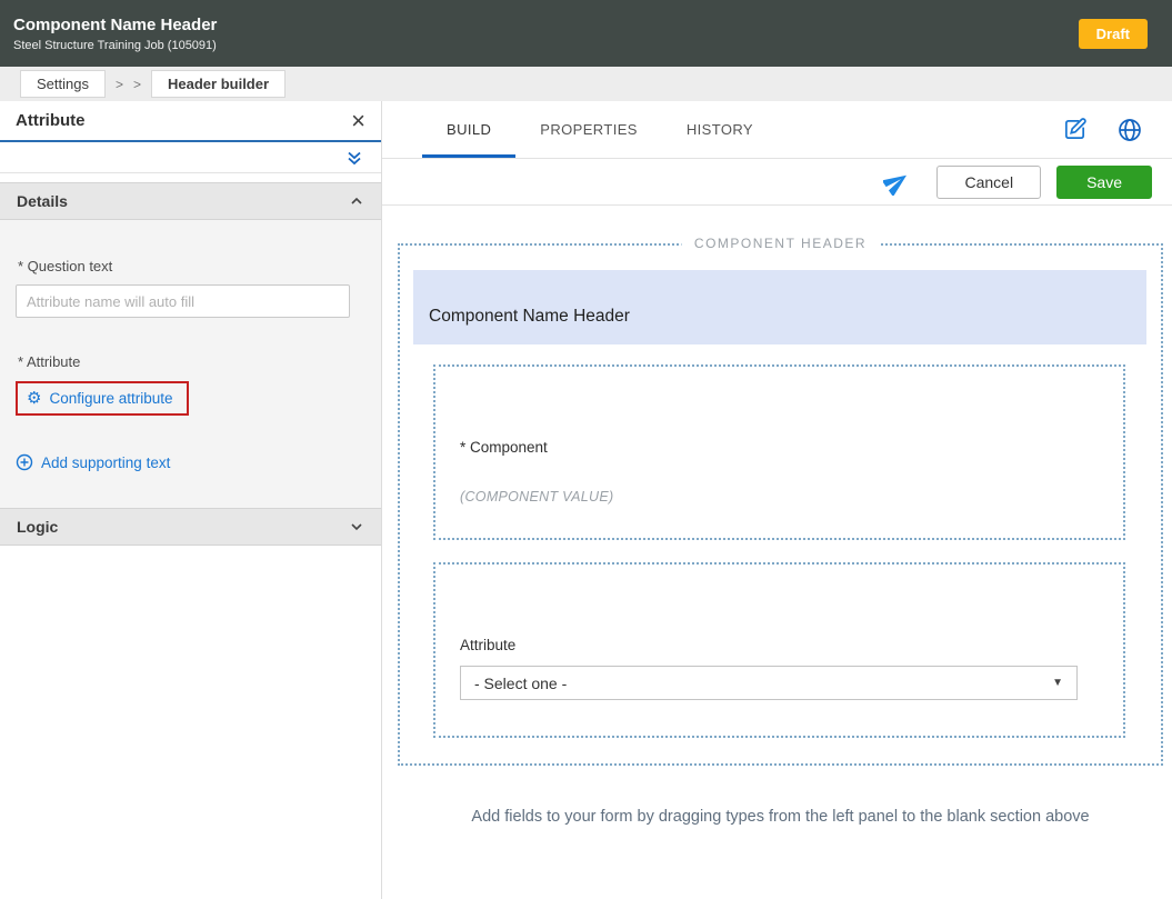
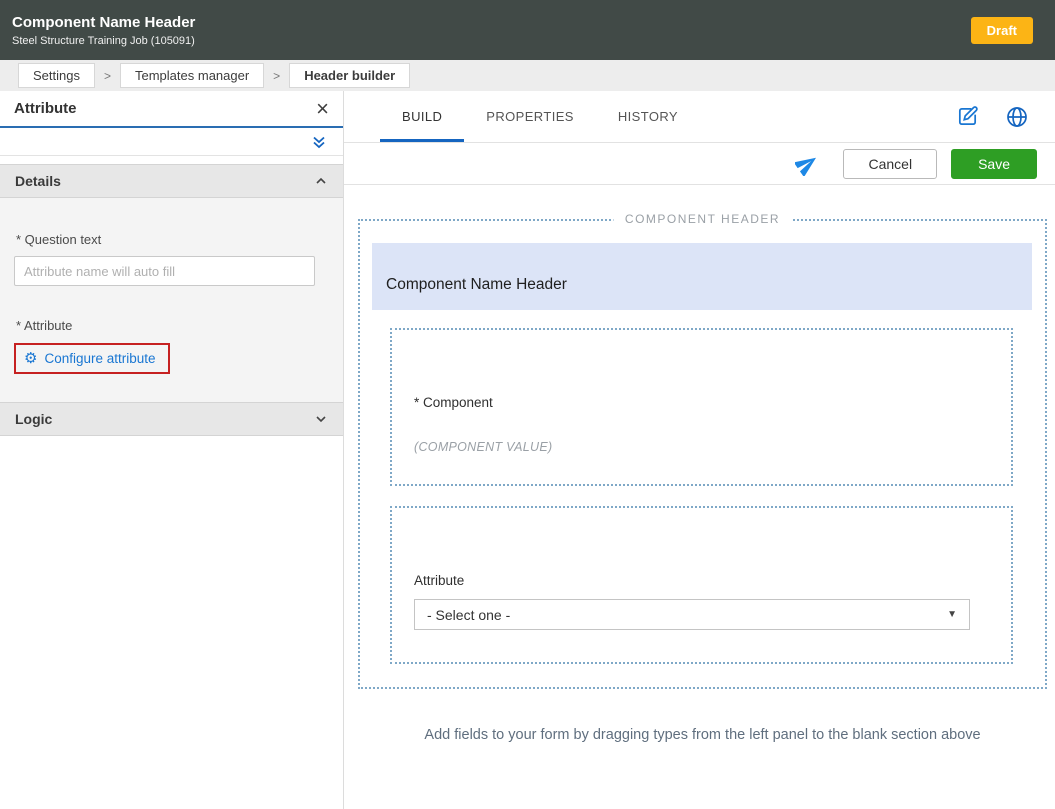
  Component Name Header
  Steel Structure Training Job (105091)
  Draft
  Settings
  >
+ Templates manager
  >
  Header builder
  Attribute
  ×
  Details
  * Question text
  Attribute name will auto fill
  * Attribute
  ⚙
  Configure attribute
- Add supporting text
  Logic
  BUILD
  PROPERTIES
  HISTORY
  Cancel
  Save
  COMPONENT HEADER
  Component Name Header
  * Component
  (COMPONENT VALUE)
  Attribute
  - Select one -
  ▼
  Add fields to your form by dragging types from the left panel to the blank section above
